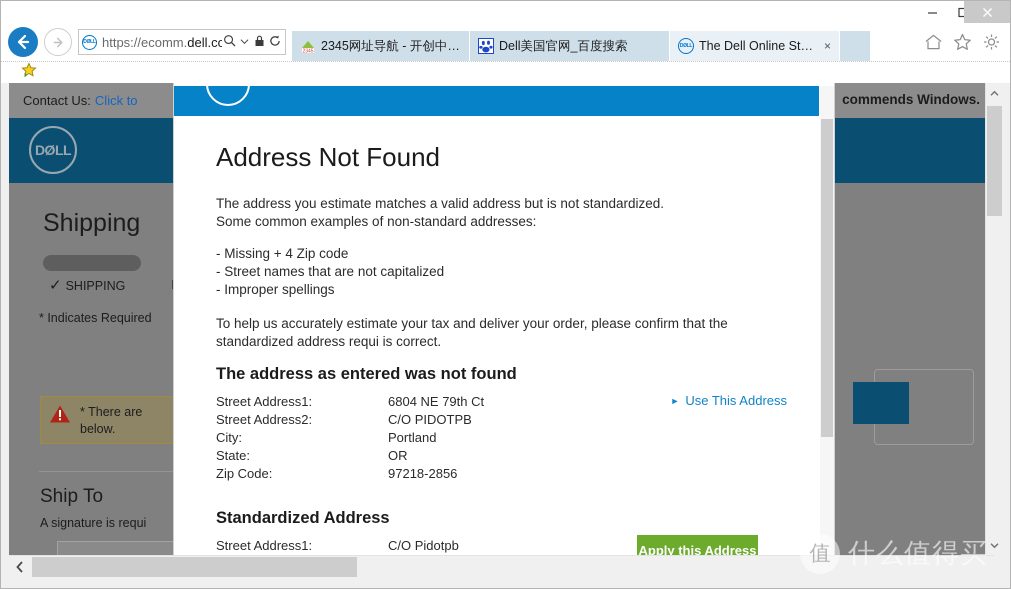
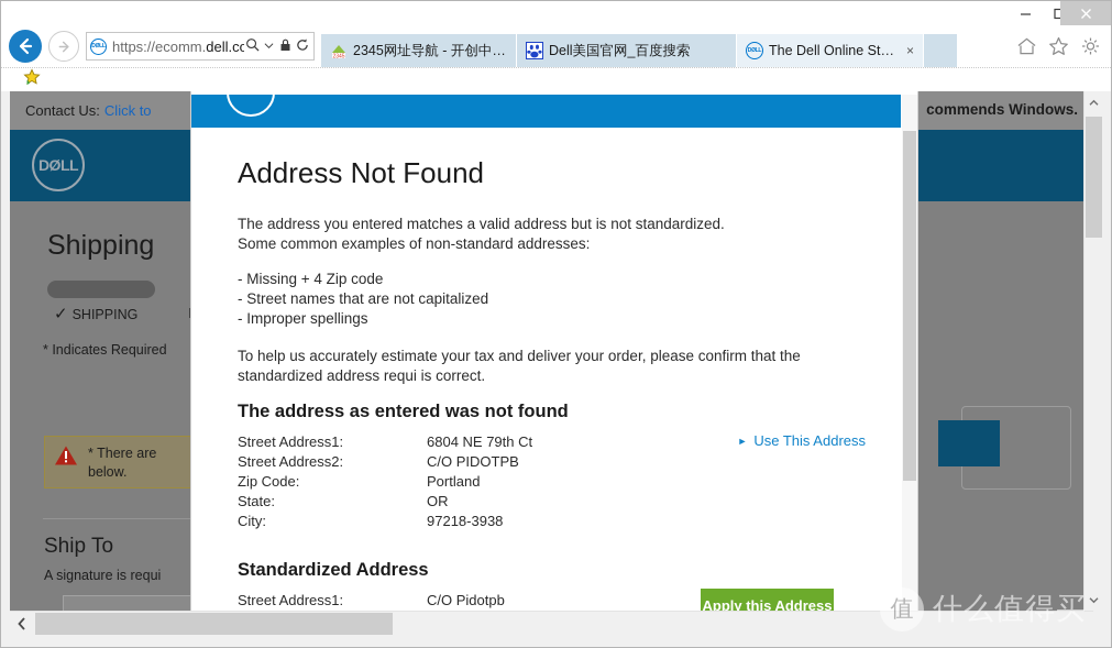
  https://ecomm.dell.co
  2345网址导航 - 开创中国
  Dell美国官网_百度搜索
  The Dell Online Store
  ×
  Contact Us:
  Click to
  commends Windows.
  DØLL
  Shipping
  ✓ SHIPPING
  * Indicates Required
  * There are
  below.
  Ship To
  A signature is requi
  Address Not Found
- The address you estimate matches a valid address but is not standardized.
+ The address you entered matches a valid address but is not standardized.
  Some common examples of non-standard addresses:
  - Missing + 4 Zip code
  - Street names that are not capitalized
  - Improper spellings
  To help us accurately estimate your tax and deliver your order, please confirm that the
  standardized address requi is correct.
  The address as entered was not found
  Street Address1:
  6804 NE 79th Ct
  Street Address2:
  C/O PIDOTPB
- City:
+ Zip Code:
  Portland
  State:
  OR
- Zip Code:
+ City:
- 97218-2856
+ 97218-3938
  ►
  Use This Address
  Standardized Address
  Street Address1:
  C/O Pidotpb
  Apply this Address
  值
  什么值得买
